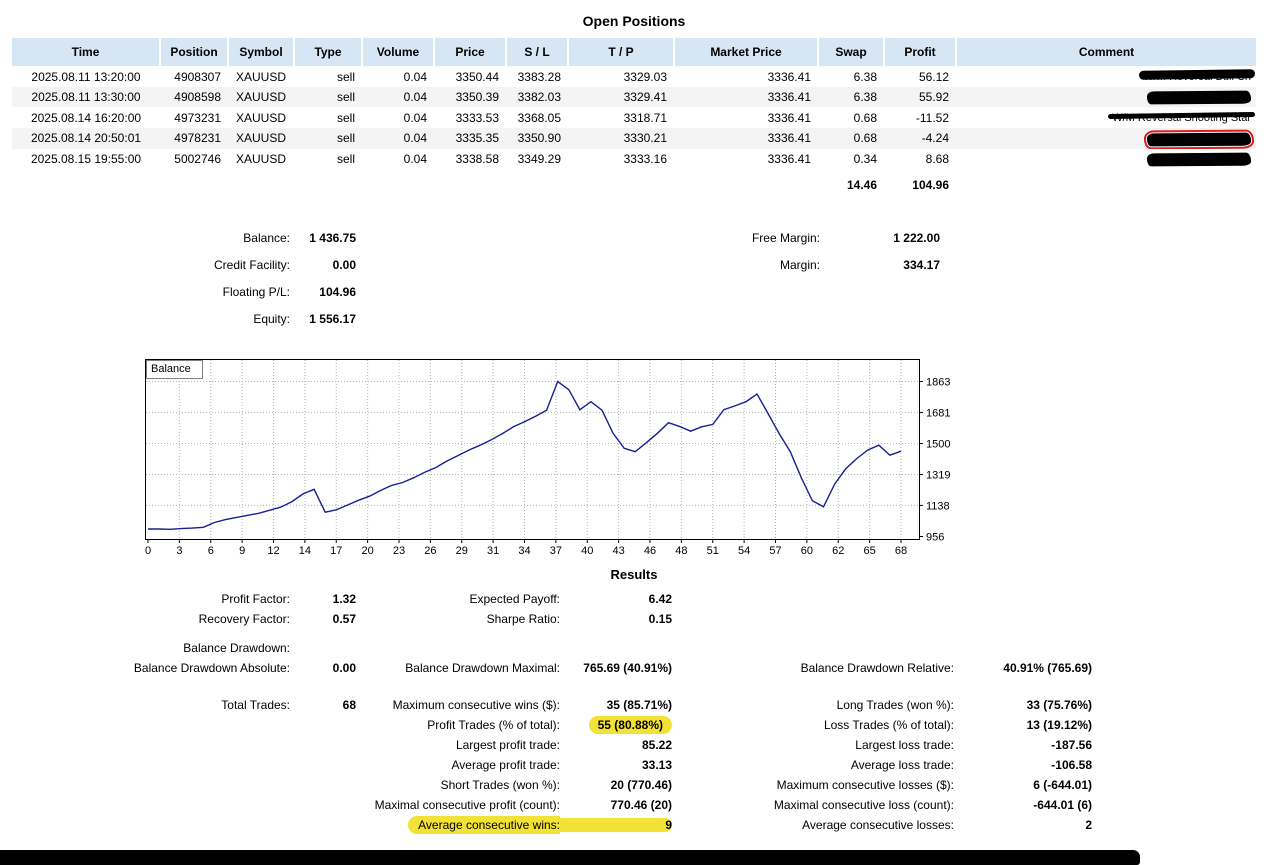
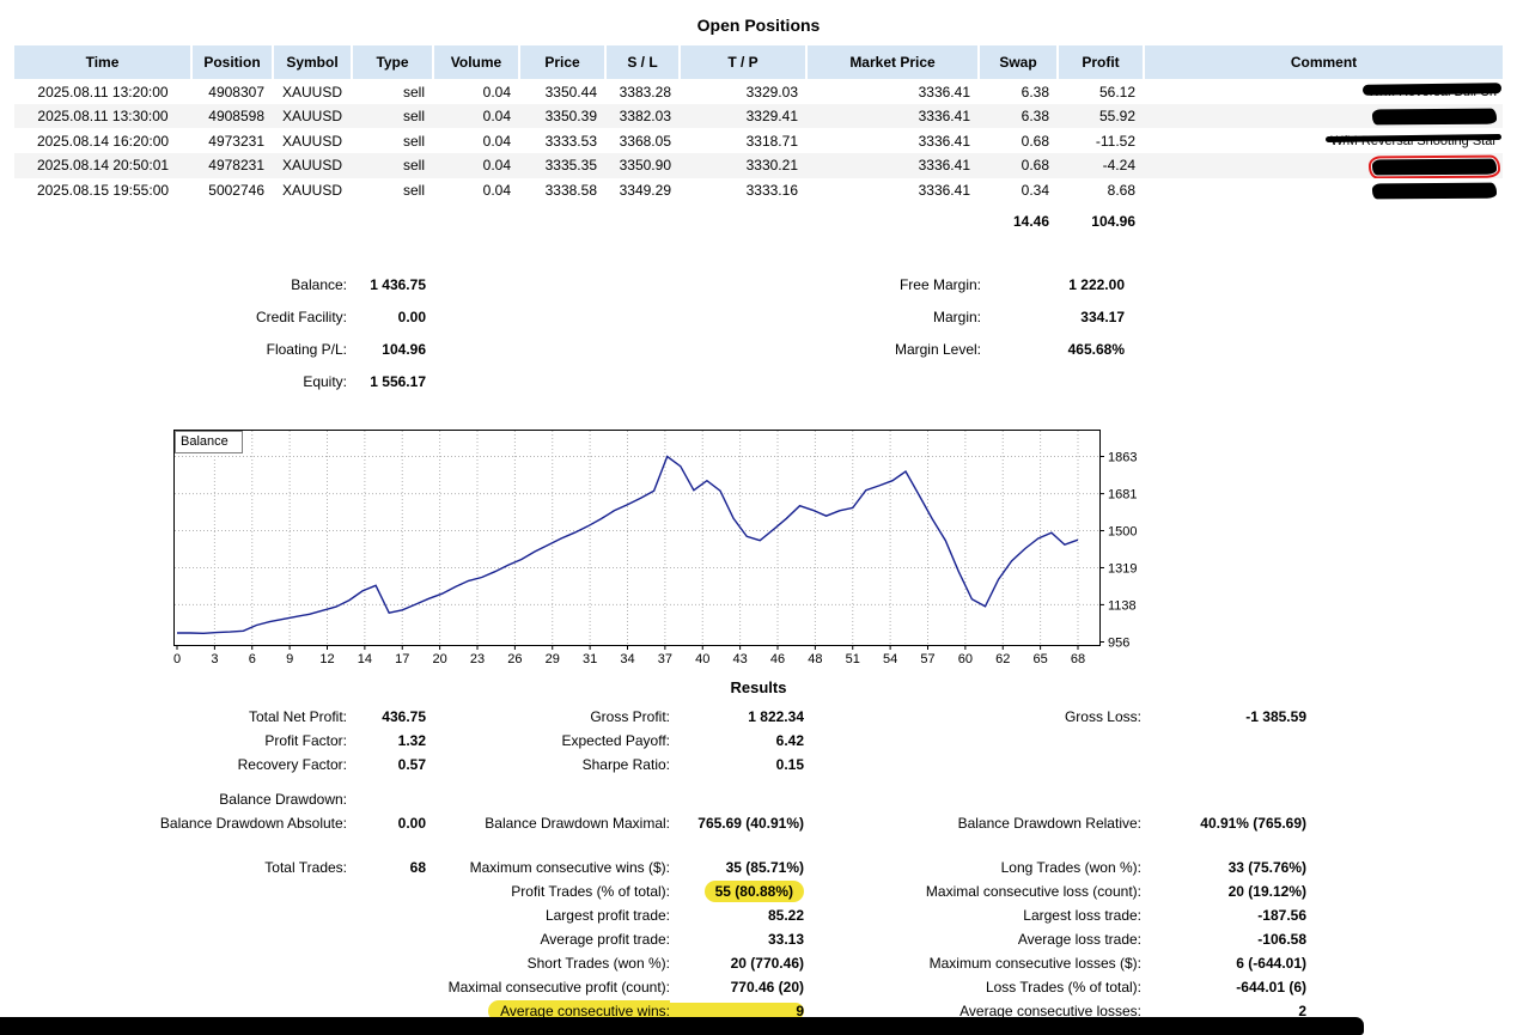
  Open Positions
  Time	Position	Symbol	Type	Volume	Price	S / L	T / P	Market Price	Swap	Profit	Comment
  2025.08.11 13:20:00	4908307	XAUUSD	sell	0.04	3350.44	3383.28	3329.03	3336.41	6.38	56.12	W/M Reversal Bull Ch
  2025.08.11 13:30:00	4908598	XAUUSD	sell	0.04	3350.39	3382.03	3329.41	3336.41	6.38	55.92
  2025.08.14 16:20:00	4973231	XAUUSD	sell	0.04	3333.53	3368.05	3318.71	3336.41	0.68	-11.52	W/M Reversal Shooting Star
  2025.08.14 20:50:01	4978231	XAUUSD	sell	0.04	3335.35	3350.90	3330.21	3336.41	0.68	-4.24
  2025.08.15 19:55:00	5002746	XAUUSD	sell	0.04	3338.58	3349.29	3333.16	3336.41	0.34	8.68
  									14.46	104.96
  Balance:
  1 436.75
  Credit Facility:
  0.00
  Floating P/L:
  104.96
  Equity:
  1 556.17
  Free Margin:
  1 222.00
  Margin:
  334.17
+ Margin Level:
+ 465.68%
  956
  1138
  1319
  1500
  1681
  1863
  0
  3
  6
  9
  12
  14
  17
  20
  23
  26
  29
  31
  34
  37
  40
  43
  46
  48
  51
  54
  57
  60
  62
  65
  68
  Balance
  Results
+ Total Net Profit:
+ 436.75
+ Gross Profit:
+ 1 822.34
+ Gross Loss:
+ -1 385.59
  Profit Factor:
  1.32
  Expected Payoff:
  6.42
  Recovery Factor:
  0.57
  Sharpe Ratio:
  0.15
  Balance Drawdown:
  Balance Drawdown Absolute:
  0.00
  Balance Drawdown Maximal:
  765.69 (40.91%)
  Balance Drawdown Relative:
  40.91% (765.69)
  Total Trades:
  68
  Maximum consecutive wins ($):
  35 (85.71%)
  Long Trades (won %):
  33 (75.76%)
  Profit Trades (% of total):
  55 (80.88%)
- Loss Trades (% of total):
+ Maximal consecutive loss (count):
- 13 (19.12%)
+ 20 (19.12%)
  Largest profit trade:
  85.22
  Largest loss trade:
  -187.56
  Average profit trade:
  33.13
  Average loss trade:
  -106.58
  Short Trades (won %):
  20 (770.46)
  Maximum consecutive losses ($):
  6 (-644.01)
  Maximal consecutive profit (count):
  770.46 (20)
- Maximal consecutive loss (count):
+ Loss Trades (% of total):
  -644.01 (6)
  Average consecutive wins:
  9
  Average consecutive losses:
  2
